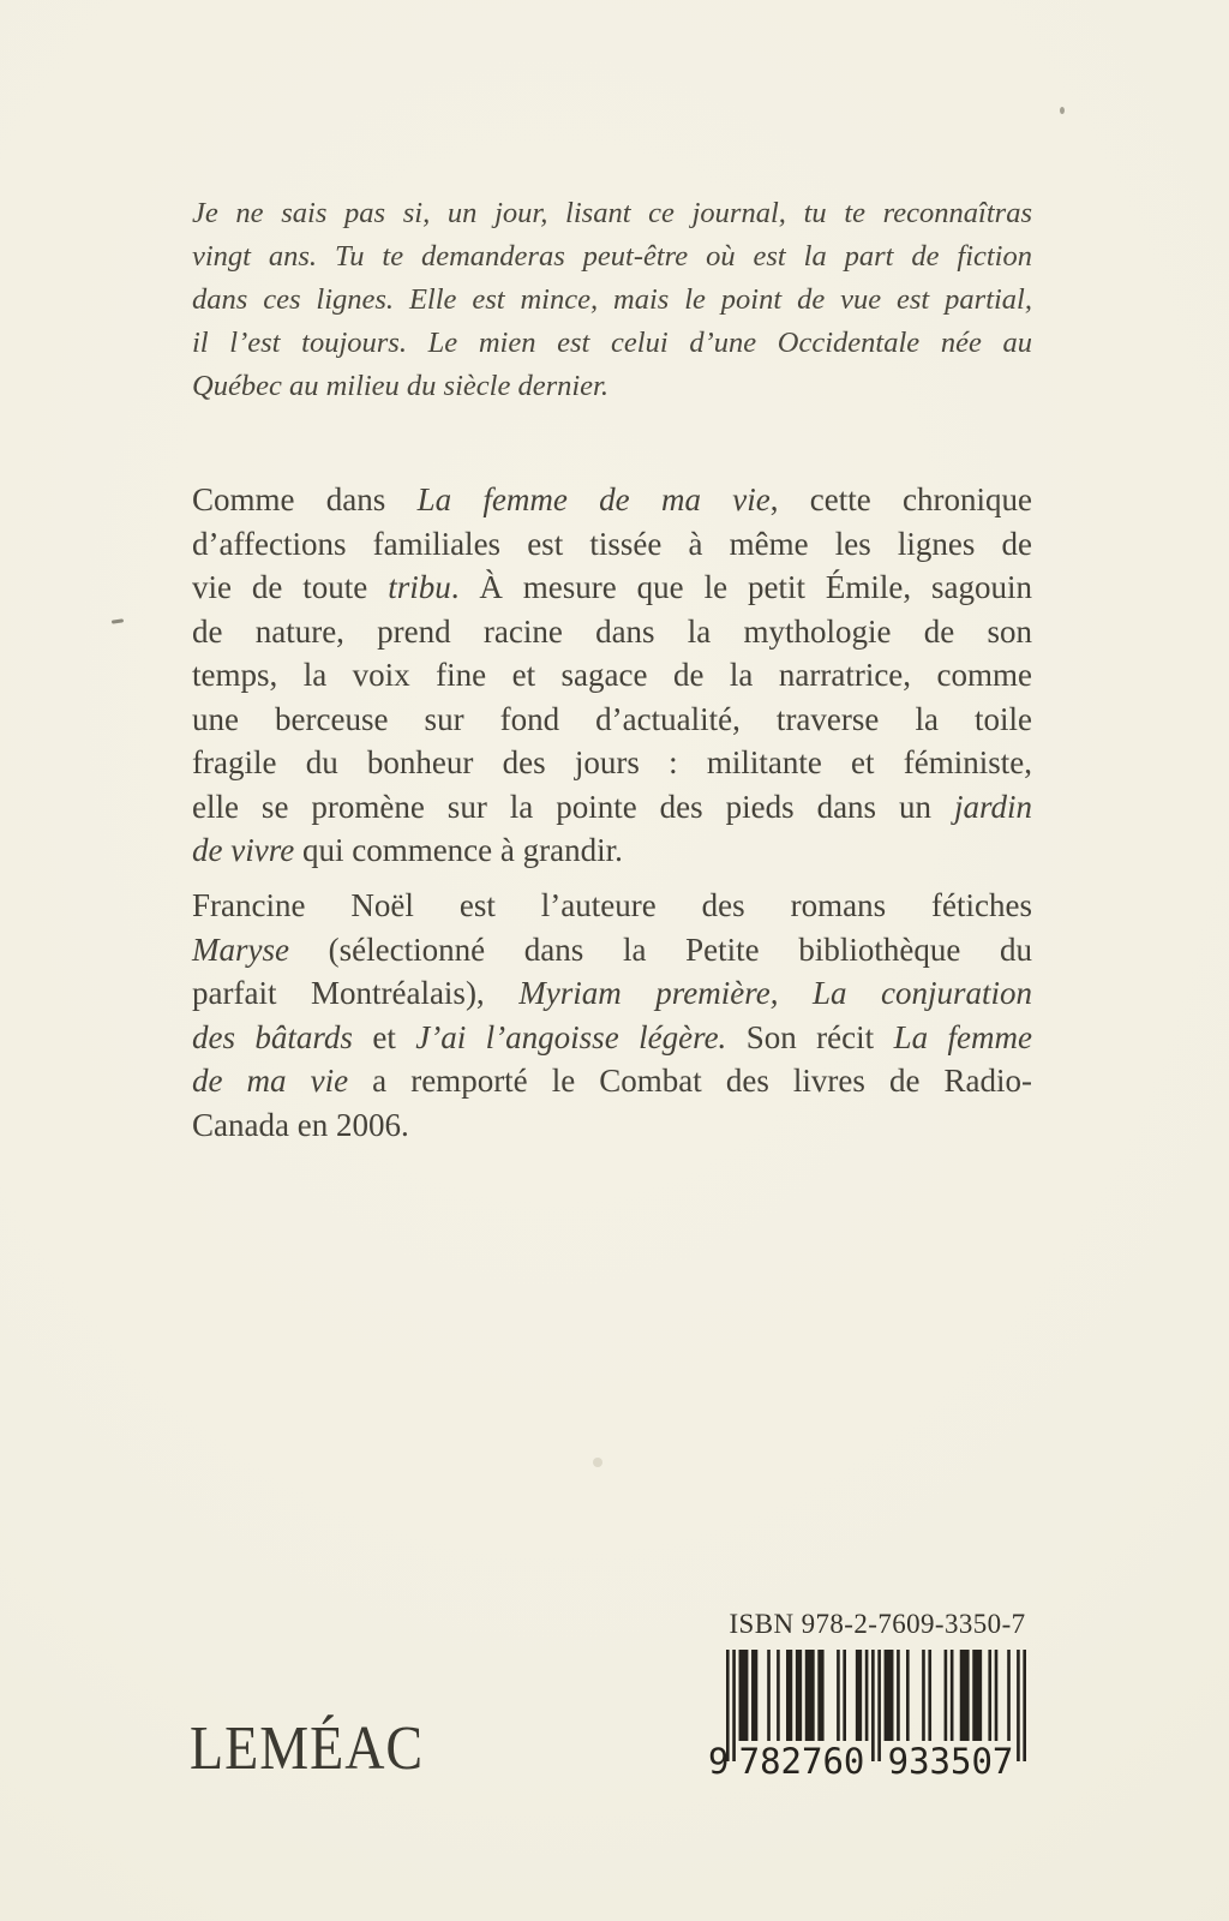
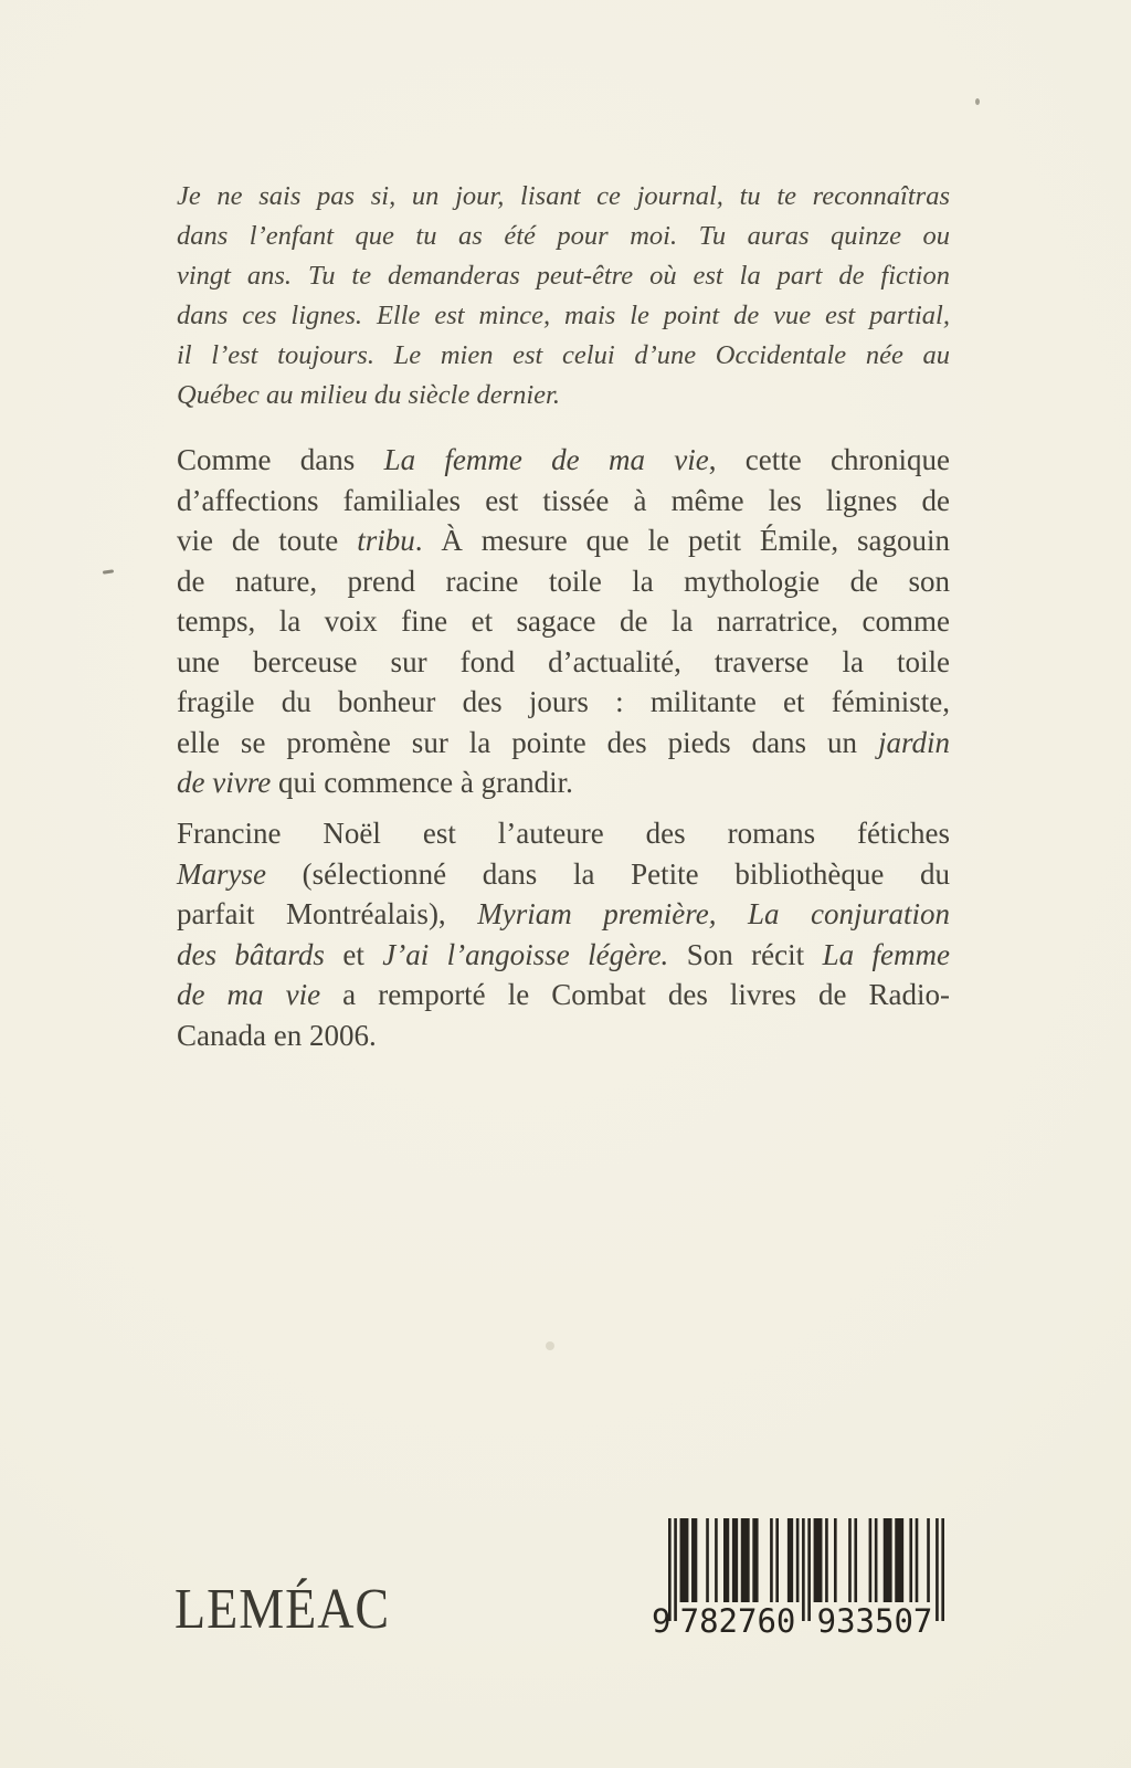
  Je ne sais pas si, un jour, lisant ce journal, tu te reconnaîtras
+ dans l’enfant que tu as été pour moi. Tu auras quinze ou
  vingt ans. Tu te demanderas peut-être où est la part de fiction
  dans ces lignes. Elle est mince, mais le point de vue est partial,
  il l’est toujours. Le mien est celui d’une Occidentale née au
  Québec au milieu du siècle dernier.
  Comme dans La femme de ma vie, cette chronique
  d’affections familiales est tissée à même les lignes de
  vie de toute tribu. À mesure que le petit Émile, sagouin
- de nature, prend racine dans la mythologie de son
+ de nature, prend racine toile la mythologie de son
  temps, la voix fine et sagace de la narratrice, comme
  une berceuse sur fond d’actualité, traverse la toile
  fragile du bonheur des jours : militante et féministe,
  elle se promène sur la pointe des pieds dans un jardin
  de vivre qui commence à grandir.
  Francine Noël est l’auteure des romans fétiches
  Maryse (sélectionné dans la Petite bibliothèque du
  parfait Montréalais), Myriam première, La conjuration
  des bâtards et J’ai l’angoisse légère. Son récit La femme
  de ma vie a remporté le Combat des livres de Radio-
  Canada en 2006.
  LEMÉAC
- ISBN 978-2-7609-3350-7
  9
  782760
  933507
